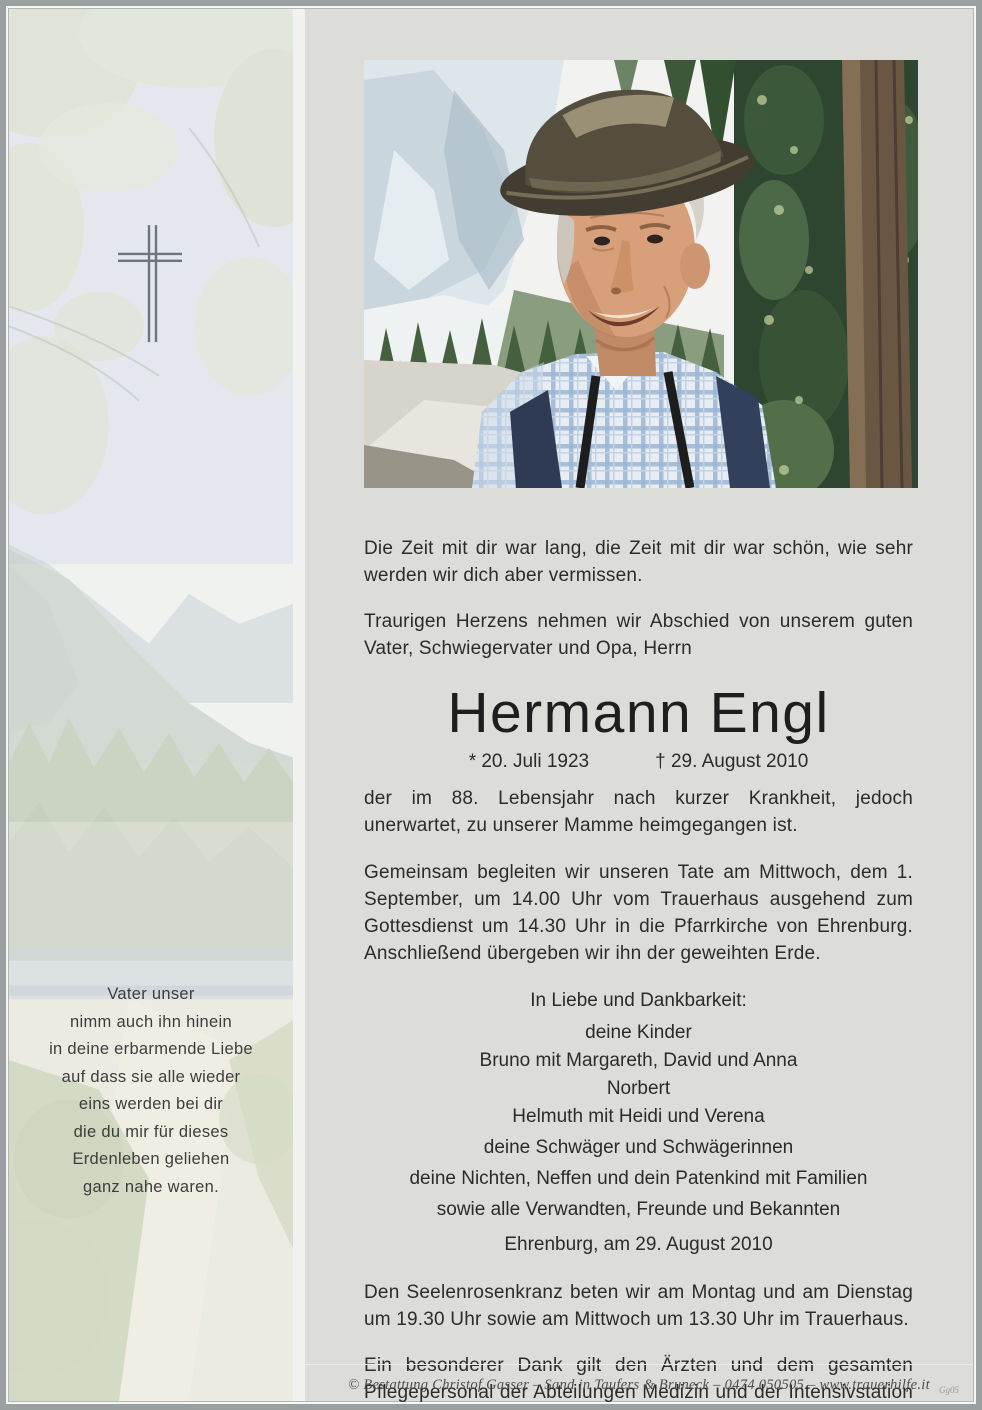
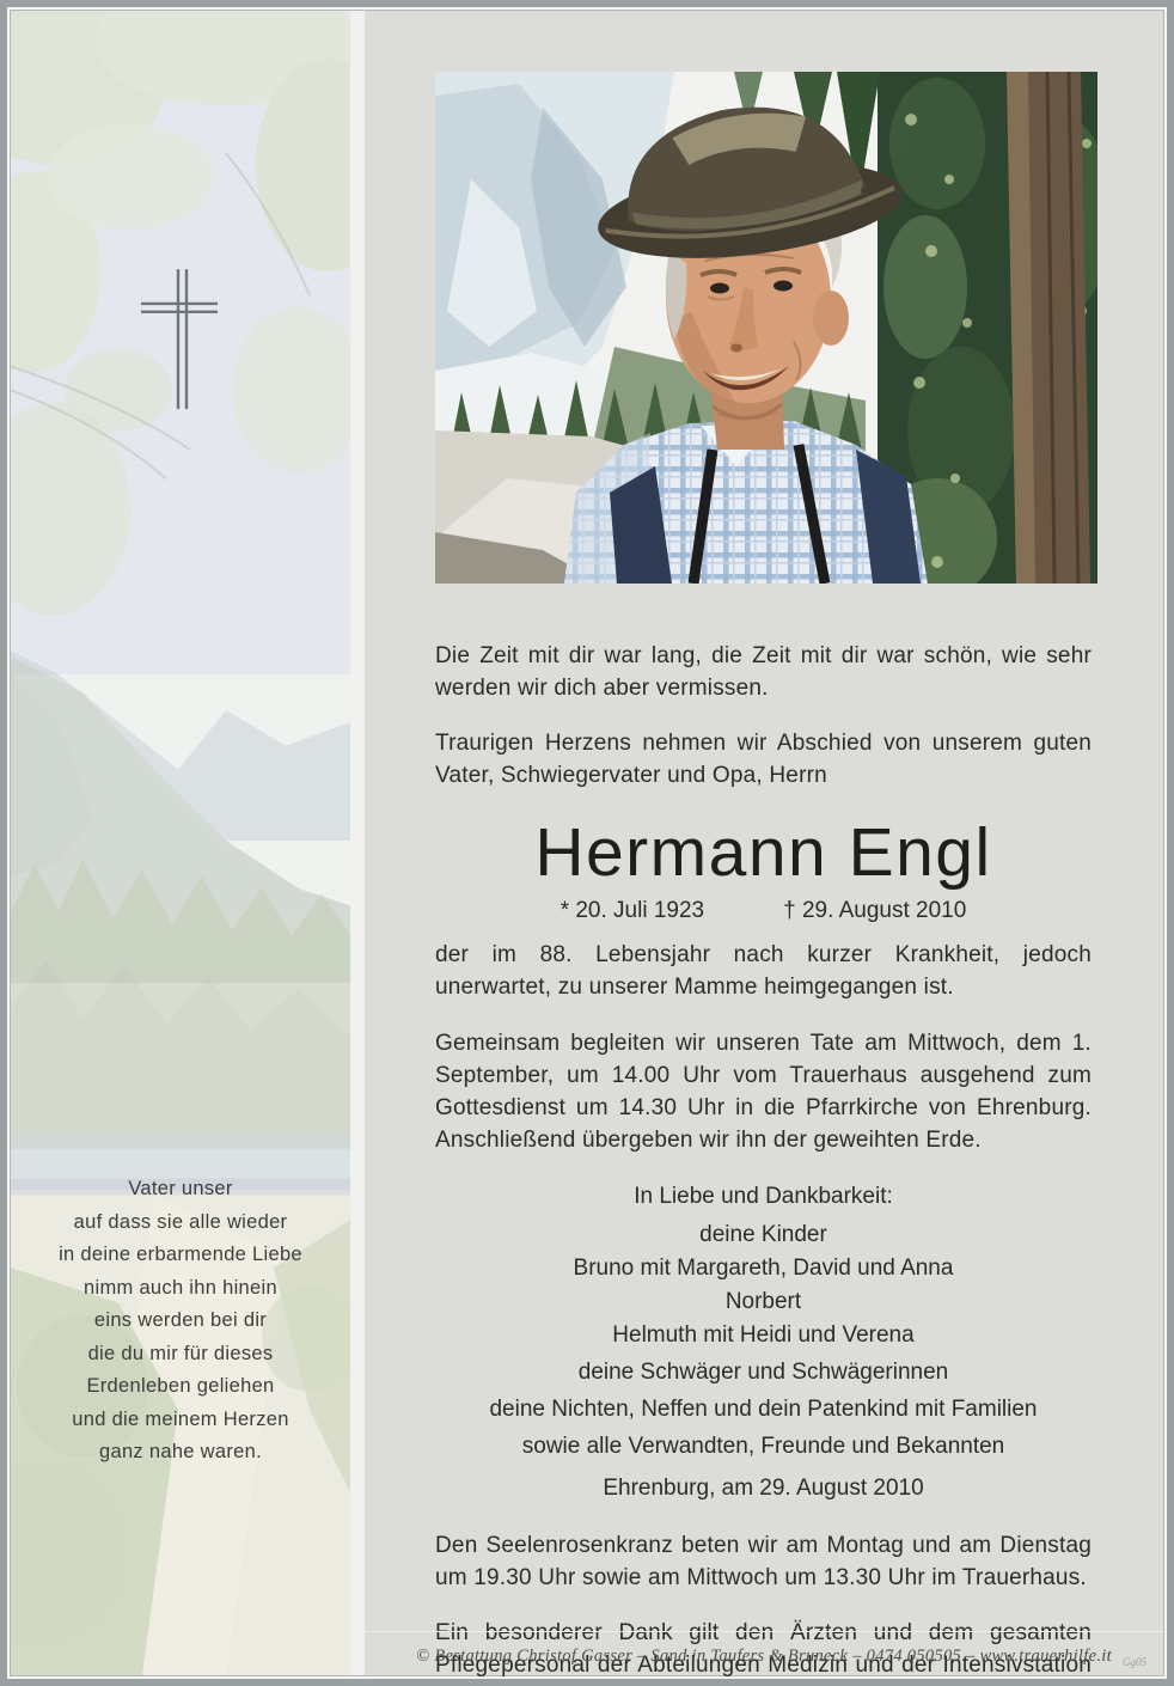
  Vater unser
- nimm auch ihn hinein
+ auf dass sie alle wieder
  in deine erbarmende Liebe
- auf dass sie alle wieder
+ nimm auch ihn hinein
  eins werden bei dir
  die du mir für dieses
  Erdenleben geliehen
+ und die meinem Herzen
  ganz nahe waren.
  Die Zeit mit dir war lang, die Zeit mit dir war schön, wie sehr werden wir dich aber vermissen.
  Traurigen Herzens nehmen wir Abschied von unserem guten Vater, Schwiegervater und Opa, Herrn
  Hermann Engl
  * 20. Juli 1923
  † 29. August 2010
  der im 88. Lebensjahr nach kurzer Krankheit, jedoch unerwartet, zu unserer Mamme heimgegangen ist.
  Gemeinsam begleiten wir unseren Tate am Mittwoch, dem 1. September, um 14.00 Uhr vom Trauerhaus ausgehend zum Gottesdienst um 14.30 Uhr in die Pfarrkirche von Ehrenburg. Anschließend übergeben wir ihn der geweihten Erde.
  In Liebe und Dankbarkeit:
  deine Kinder
  Bruno mit Margareth, David und Anna
  Norbert
  Helmuth mit Heidi und Verena
  deine Schwäger und Schwägerinnen
  deine Nichten, Neffen und dein Patenkind mit Familien
  sowie alle Verwandten, Freunde und Bekannten
  Ehrenburg, am 29. August 2010
  Den Seelenrosenkranz beten wir am Montag und am Dienstag um 19.30 Uhr sowie am Mittwoch um 13.30 Uhr im Trauerhaus.
  Ein besonderer Dank gilt den Ärzten und dem gesamten Pflegepersonal der Abteilungen Medizin und der Intensivstation
  © Bestattung Christof Gasser – Sand in Taufers & Bruneck – 0474 050505 – www.trauerhilfe.it
  Gg05
